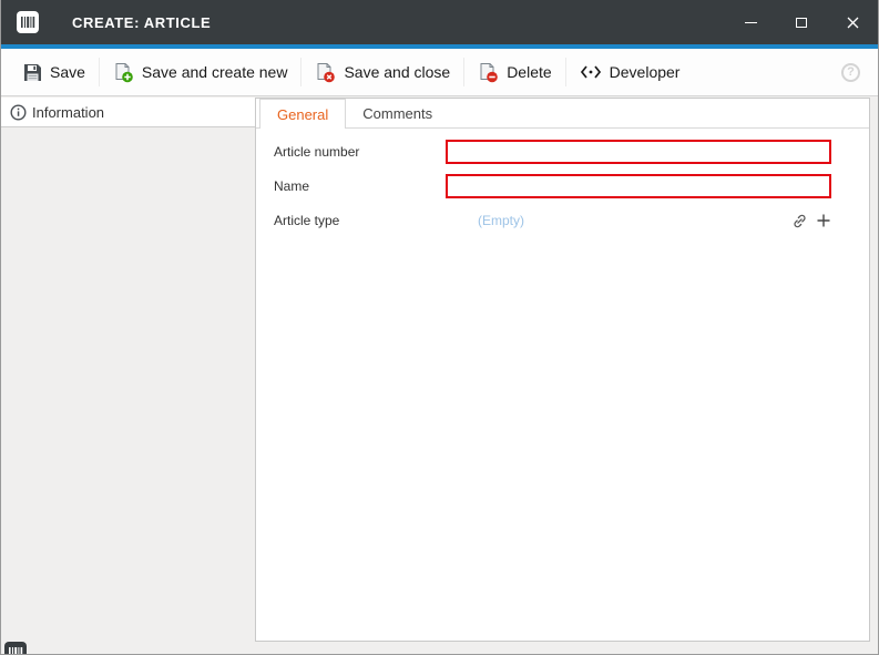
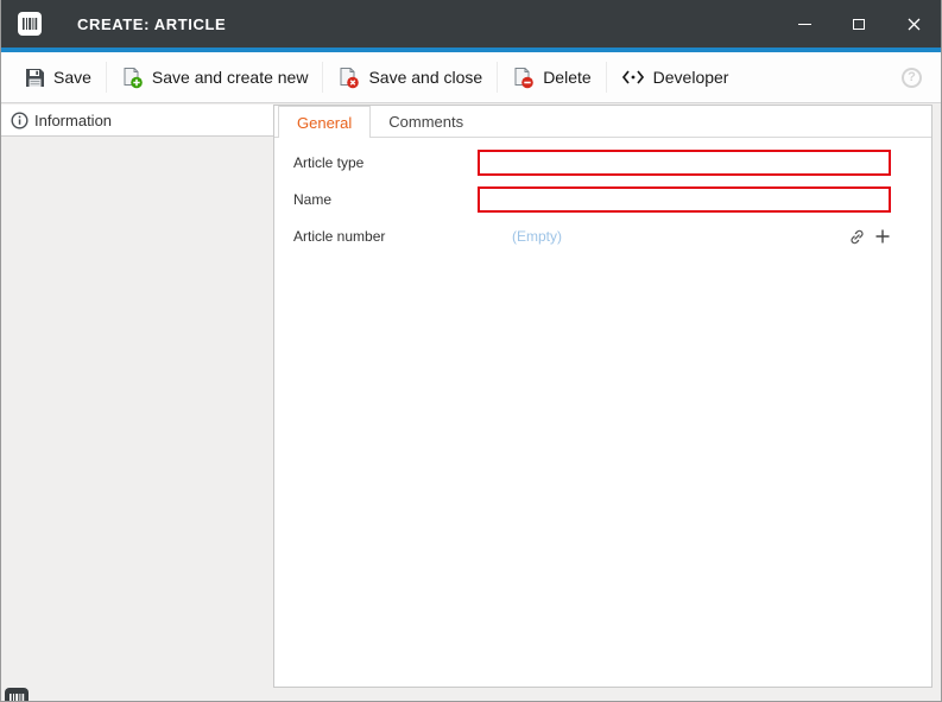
  CREATE: ARTICLE
  Save
  Save and create new
  Save and close
  Delete
  Developer
  ?
  Information
  General
  Comments
- Article number
+ Article type
  Name
- Article type
+ Article number
  (Empty)
